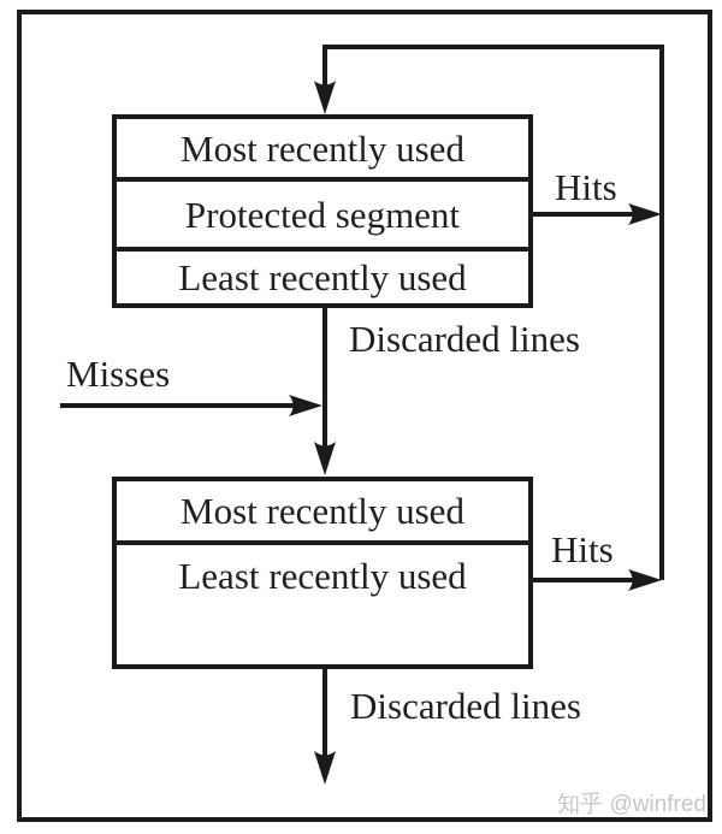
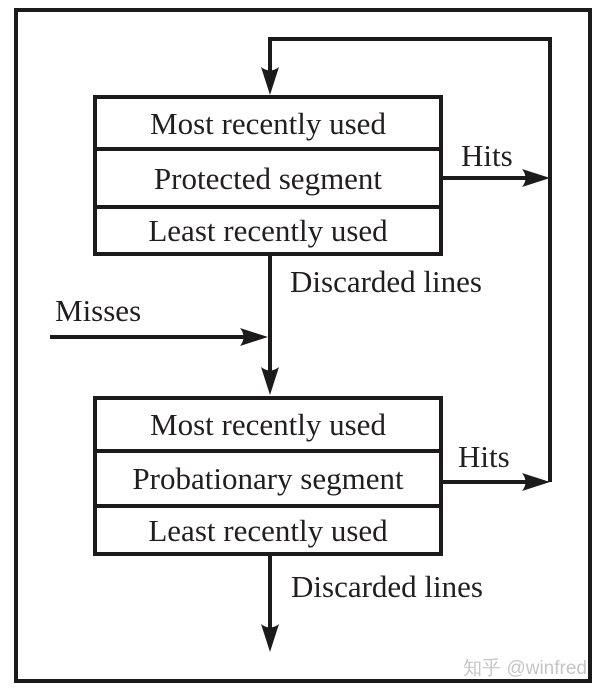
  Most recently used
  Protected segment
  Least recently used
  Most recently used
+ Probationary segment
  Least recently used
  Hits
  Discarded lines
  Misses
  Hits
  Discarded lines
  知乎 @winfred
